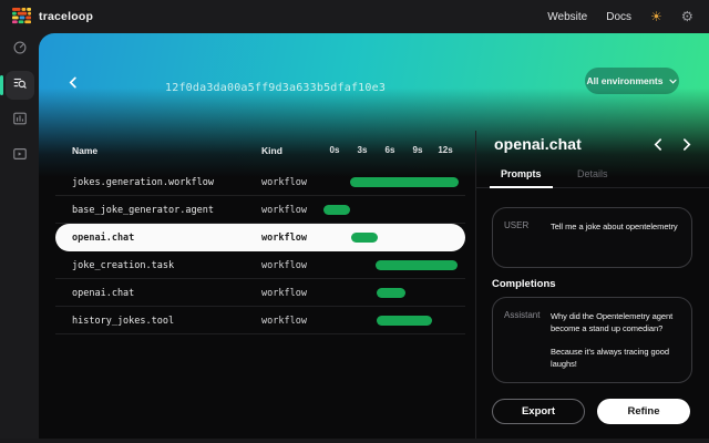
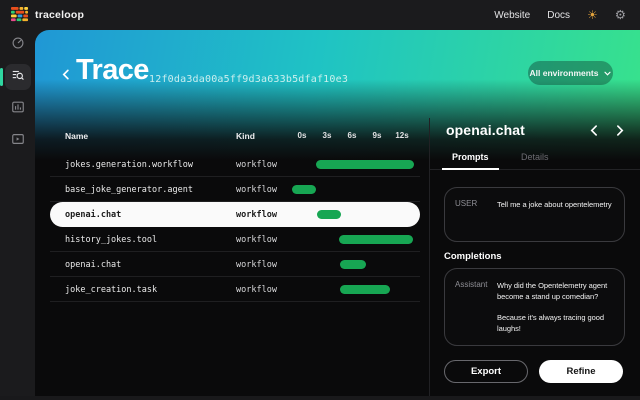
  traceloop
  Website
  Docs
  ☀
  ⚙
+ Trace
  12f0da3da00a5ff9d3a633b5dfaf10e3
  All environments
  Name
  Kind
  0s
  3s
  6s
  9s
  12s
  jokes.generation.workflow
  workflow
  base_joke_generator.agent
  workflow
  openai.chat
  workflow
- joke_creation.task
+ history_jokes.tool
  workflow
  openai.chat
  workflow
- history_jokes.tool
+ joke_creation.task
  workflow
  openai.chat
  Prompts Details
  USER
  Tell me a joke about opentelemetry
  Completions
  Assistant
  Why did the Opentelemetry agent become a stand up comedian?
  Because it's always tracing good laughs!
  Export
  Refine
